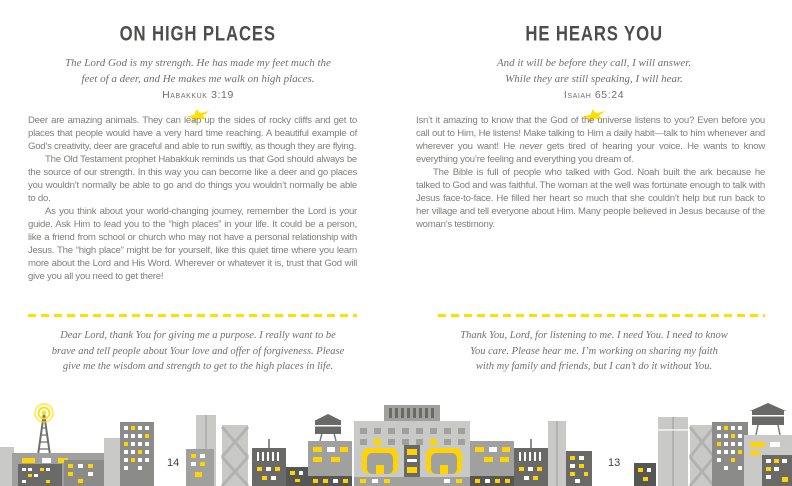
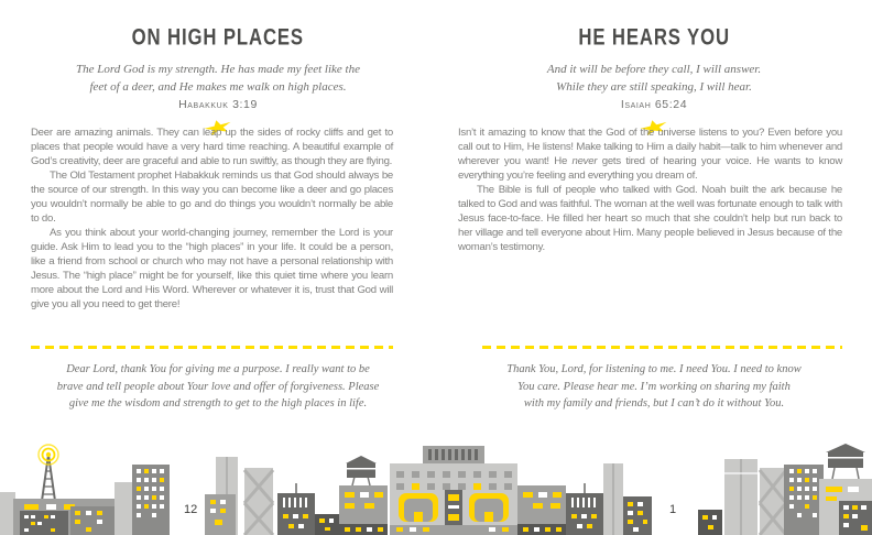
  ON HIGH PLACES
- The Lord God is my strength. He has made my feet much the
+ The Lord God is my strength. He has made my feet like the
  feet of a deer, and He makes me walk on high places.
  Habakkuk 3:19
  Deer are amazing animals. They can leap up the sides of rocky cliffs and get to places that people would have a very hard time reaching. A beautiful example of God’s creativity, deer are graceful and able to run swiftly, as though they are flying.
  The Old Testament prophet Habakkuk reminds us that God should always be the source of our strength. In this way you can become like a deer and go places you wouldn’t normally be able to go and do things you wouldn’t normally be able to do.
  As you think about your world-changing journey, remember the Lord is your guide. Ask Him to lead you to the “high places” in your life. It could be a person, like a friend from school or church who may not have a personal relationship with Jesus. The “high place” might be for yourself, like this quiet time where you learn more about the Lord and His Word. Wherever or whatever it is, trust that God will give you all you need to get there!
  Dear Lord, thank You for giving me a purpose. I really want to be
  brave and tell people about Your love and offer of forgiveness. Please
  give me the wisdom and strength to get to the high places in life.
- 14
+ 12
  HE HEARS YOU
  And it will be before they call, I will answer.
  While they are still speaking, I will hear.
  Isaiah 65:24
  Isn’t it amazing to know that the God of the universe listens to you? Even before you call out to Him, He listens! Make talking to Him a daily habit—talk to him whenever and wherever you want! He never gets tired of hearing your voice. He wants to know everything you’re feeling and everything you dream of.
  The Bible is full of people who talked with God. Noah built the ark because he talked to God and was faithful. The woman at the well was fortunate enough to talk with Jesus face-to-face. He filled her heart so much that she couldn’t help but run back to her village and tell everyone about Him. Many people believed in Jesus because of the woman’s testimony.
  Thank You, Lord, for listening to me. I need You. I need to know
  You care. Please hear me. I’m working on sharing my faith
  with my family and friends, but I can’t do it without You.
- 13
+ 1
